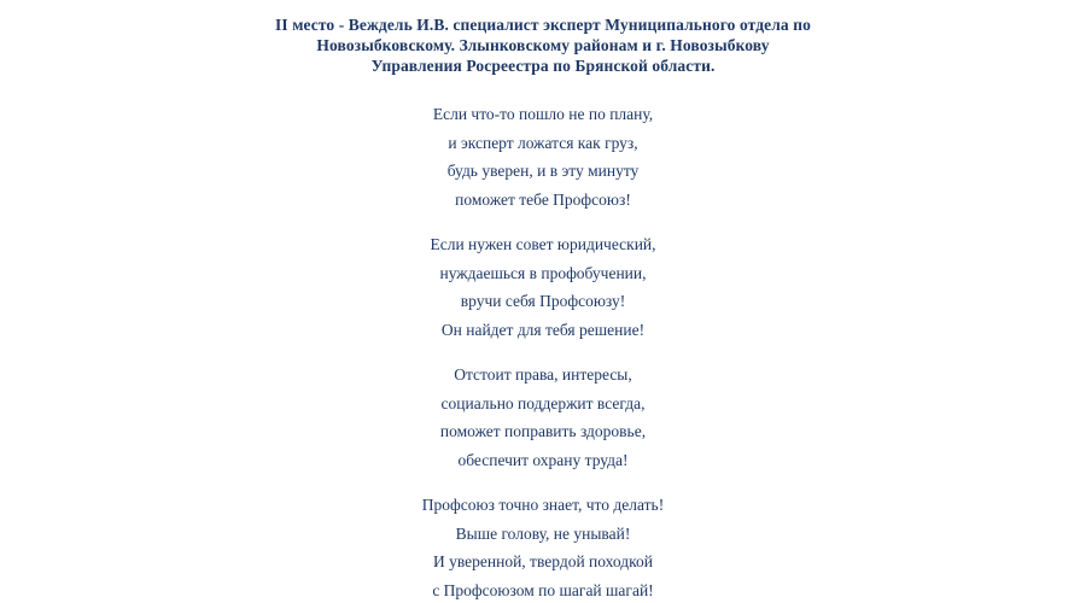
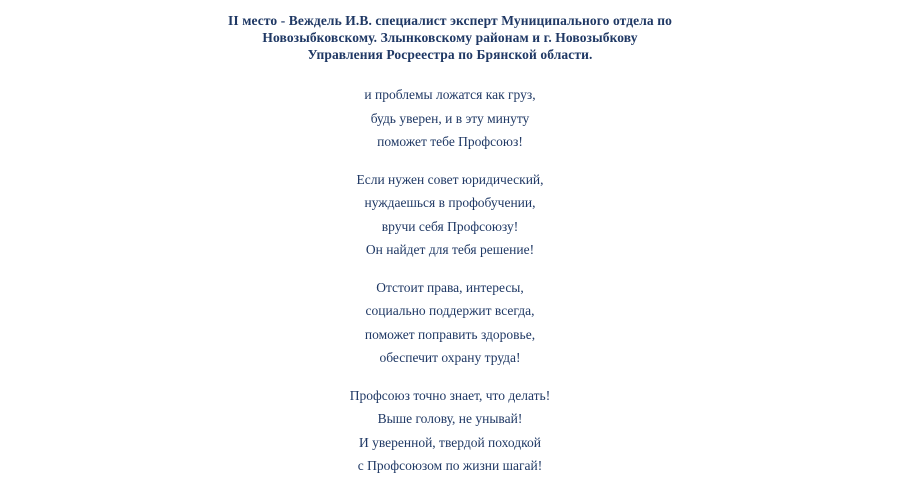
  II место - Веждель И.В. специалист эксперт Муниципального отдела по
  Новозыбковскому. Злынковскому районам и г. Новозыбкову
  Управления Росреестра по Брянской области.
- Если что-то пошло не по плану,
- и эксперт ложатся как груз,
+ и проблемы ложатся как груз,
  будь уверен, и в эту минуту
  поможет тебе Профсоюз!
  Если нужен совет юридический,
  нуждаешься в профобучении,
  вручи себя Профсоюзу!
  Он найдет для тебя решение!
  Отстоит права, интересы,
  социально поддержит всегда,
  поможет поправить здоровье,
  обеспечит охрану труда!
  Профсоюз точно знает, что делать!
  Выше голову, не унывай!
  И уверенной, твердой походкой
- с Профсоюзом по шагай шагай!
+ с Профсоюзом по жизни шагай!
